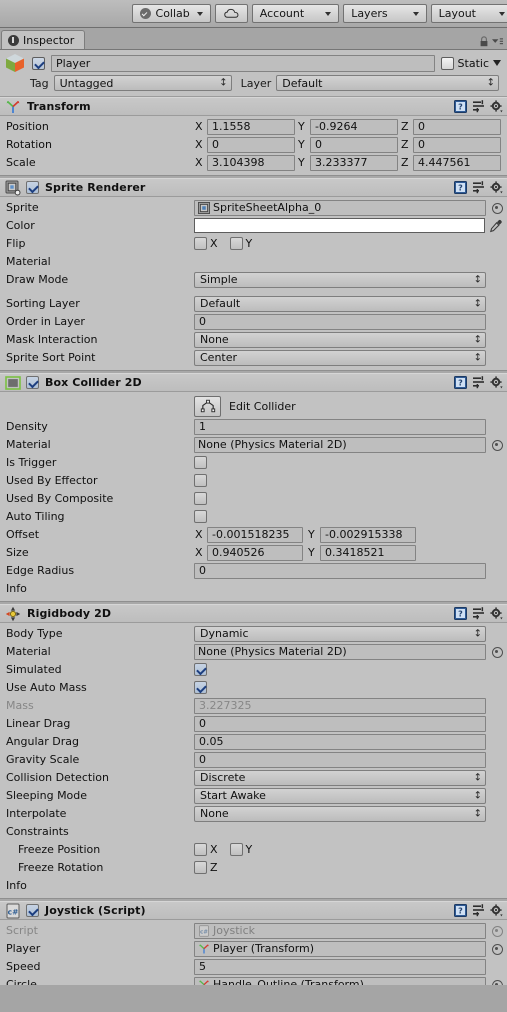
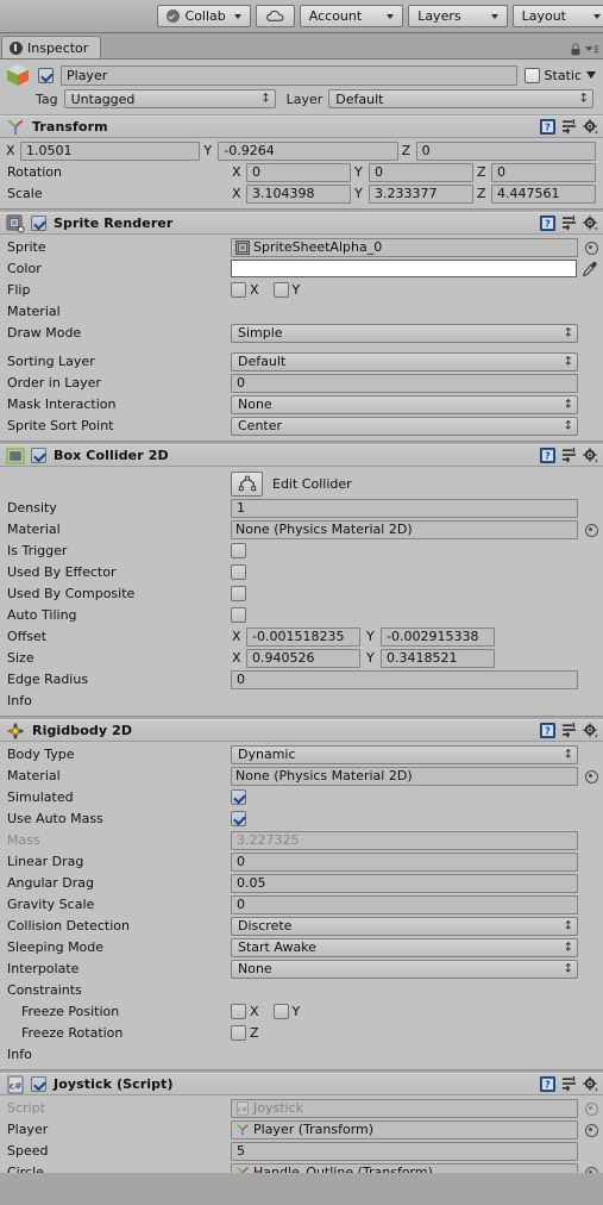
  Collab
  Account
  Layers
  Layout
  Inspector
  Player
  Static
  Tag
  Untagged
  Layer
  Default
  Transform
  ?
- Position
  X
- 1.1558
+ 1.0501
  Y
  -0.9264
  Z
  0
  Rotation
  X
  0
  Y
  0
  Z
  0
  Scale
  X
  3.104398
  Y
  3.233377
  Z
  4.447561
  Sprite Renderer
  ?
  Sprite
  SpriteSheetAlpha_0
  Color
  Flip
  X
  Y
  Material
  Draw Mode
  Simple
  Sorting Layer
  Default
  Order in Layer
  0
  Mask Interaction
  None
  Sprite Sort Point
  Center
  Box Collider 2D
  ?
  Edit Collider
  Density
  1
  Material
  None (Physics Material 2D)
  Is Trigger
  Used By Effector
  Used By Composite
  Auto Tiling
  Offset
  X
  -0.001518235
  Y
  -0.002915338
  Size
  X
  0.940526
  Y
  0.3418521
  Edge Radius
  0
  Info
  Rigidbody 2D
  ?
  Body Type
  Dynamic
  Material
  None (Physics Material 2D)
  Simulated
  Use Auto Mass
  Mass
  3.227325
  Linear Drag
  0
  Angular Drag
  0.05
  Gravity Scale
  0
  Collision Detection
  Discrete
  Sleeping Mode
  Start Awake
  Interpolate
  None
  Constraints
  Freeze Position
  X
  Y
  Freeze Rotation
  Z
  Info
  c#
  Joystick (Script)
  ?
  Script
  Joystick
  Player
  Player (Transform)
  Speed
  5
  Circle
  Handle_Outline (Transform)
